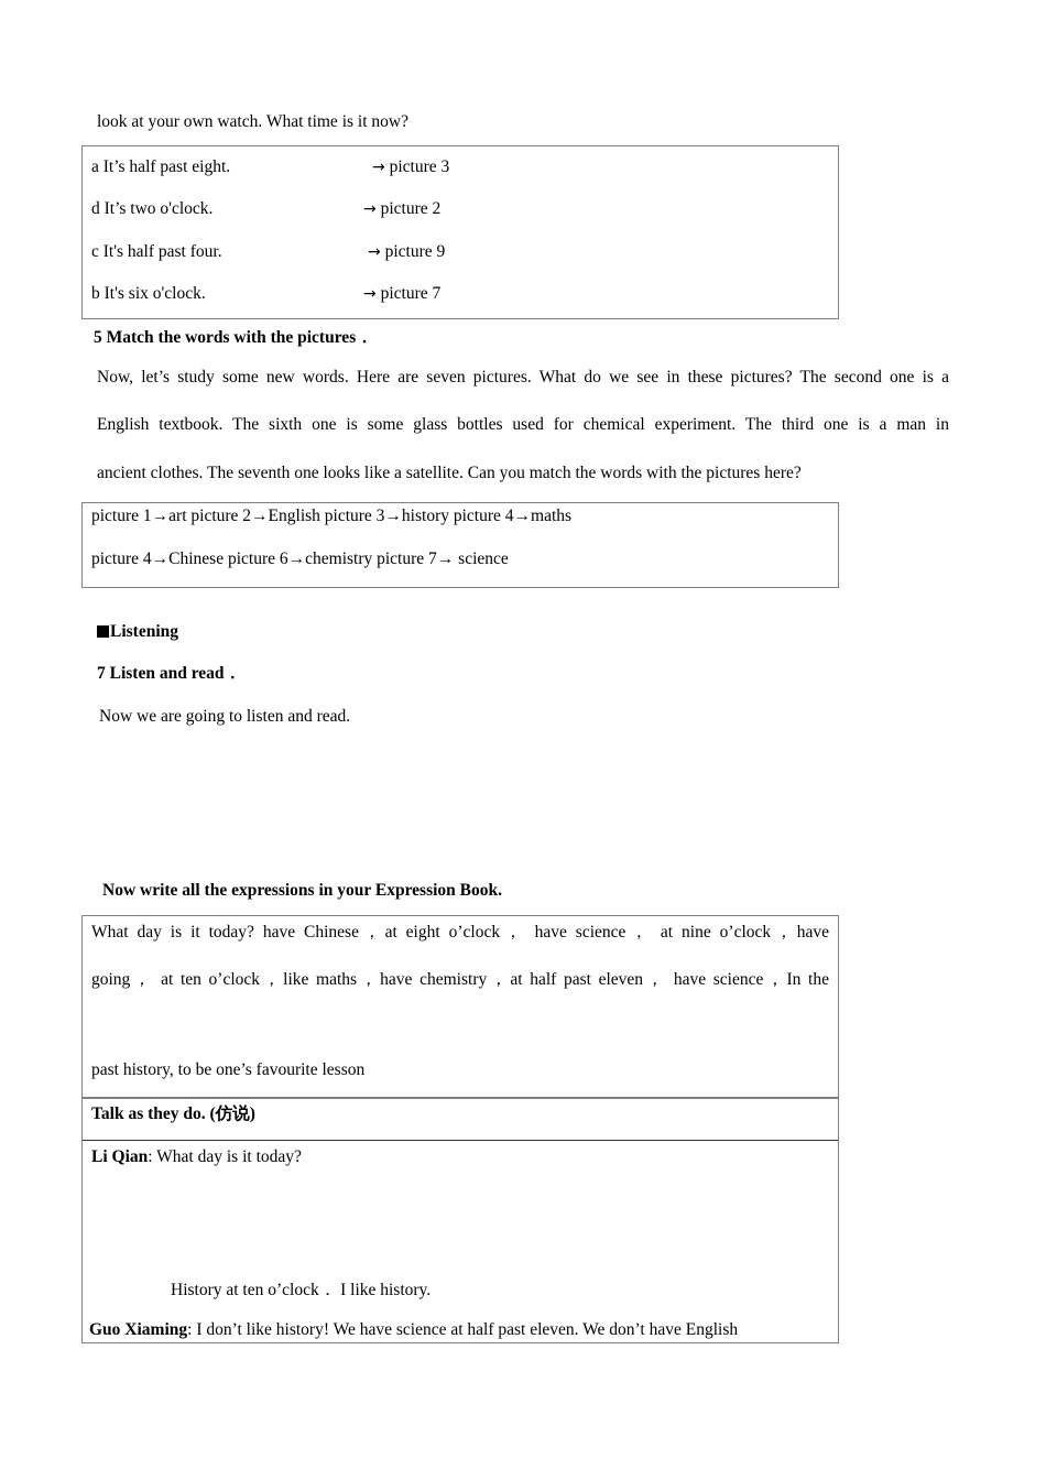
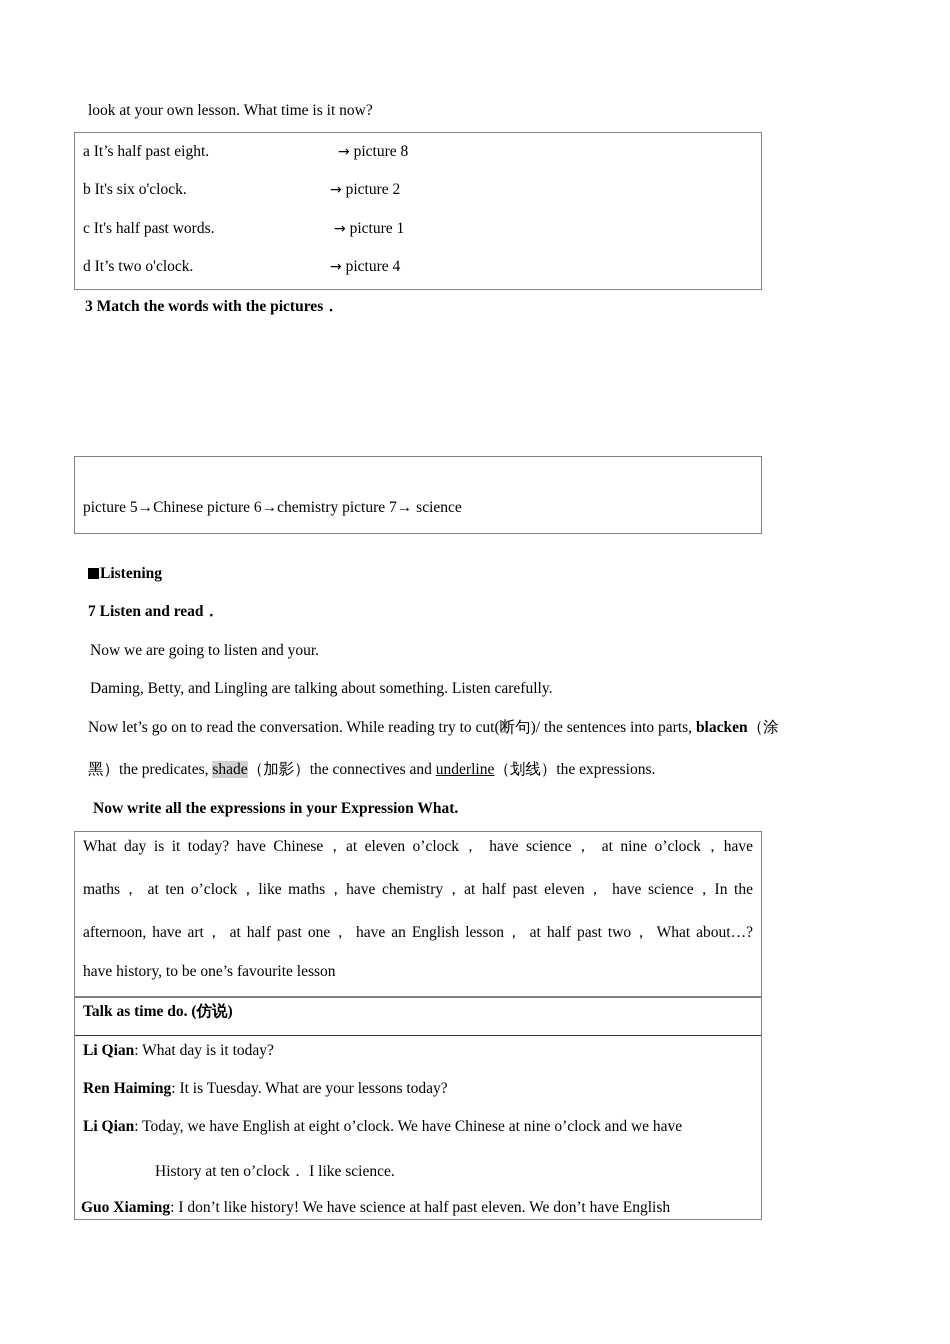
- look at your own watch. What time is it now?
+ look at your own lesson. What time is it now?
  a It’s half past eight.
- → picture 3
+ → picture 8
- d It’s two o'clock.
+ b It's six o'clock.
  → picture 2
- c It's half past four.
+ c It's half past words.
- → picture 9
+ → picture 1
- b It's six o'clock.
+ d It’s two o'clock.
- → picture 7
+ → picture 4
- 5 Match the words with the pictures．
+ 3 Match the words with the pictures．
- Now, let’s study some new words. Here are seven pictures. What do we see in these pictures? The second one is a
- English textbook. The sixth one is some glass bottles used for chemical experiment. The third one is a man in
- ancient clothes. The seventh one looks like a satellite. Can you match the words with the pictures here?
- picture 1→art picture 2→English picture 3→history picture 4→maths
- picture 4→Chinese picture 6→chemistry picture 7→ science
+ picture 5→Chinese picture 6→chemistry picture 7→ science
  Listening
  7 Listen and read．
- Now we are going to listen and read.
+ Now we are going to listen and your.
+ Daming, Betty, and Lingling are talking about something. Listen carefully.
+ Now let’s go on to read the conversation. While reading try to cut(断句)/ the sentences into parts, blacken（涂
+ 黑）the predicates, shade（加影）the connectives and underline（划线）the expressions.
- Now write all the expressions in your Expression Book.
+ Now write all the expressions in your Expression What.
- What day is it today? have Chinese，at eight o’clock， have science， at nine o’clock，have
+ What day is it today? have Chinese，at eleven o’clock， have science， at nine o’clock，have
- going， at ten o’clock，like maths，have chemistry，at half past eleven， have science，In the
+ maths， at ten o’clock，like maths，have chemistry，at half past eleven， have science，In the
+ afternoon, have art， at half past one， have an English lesson， at half past two， What about…?
- past history, to be one’s favourite lesson
+ have history, to be one’s favourite lesson
- Talk as they do. (仿说)
+ Talk as time do. (仿说)
  Li Qian: What day is it today?
+ Ren Haiming: It is Tuesday. What are your lessons today?
+ Li Qian: Today, we have English at eight o’clock. We have Chinese at nine o’clock and we have
- History at ten o’clock． I like history.
+ History at ten o’clock． I like science.
  Guo Xiaming: I don’t like history! We have science at half past eleven. We don’t have English
